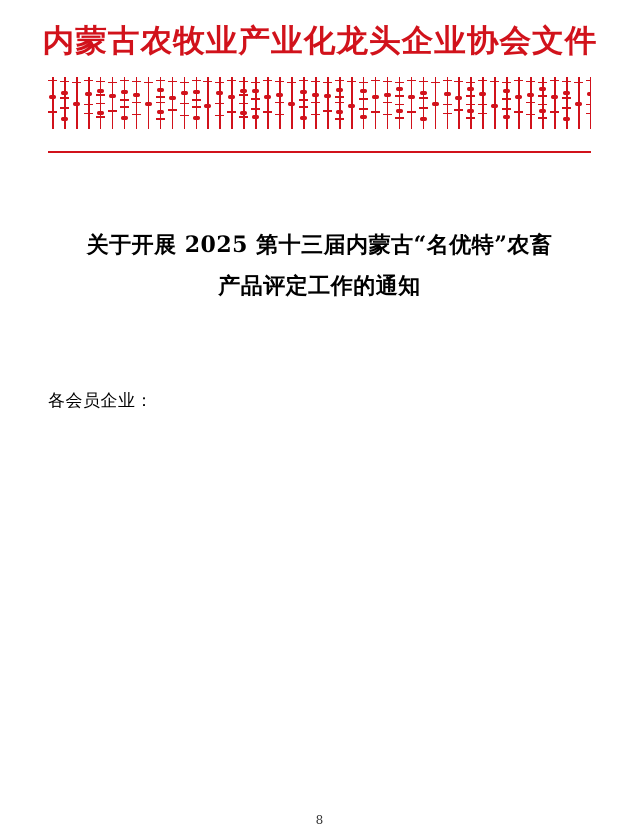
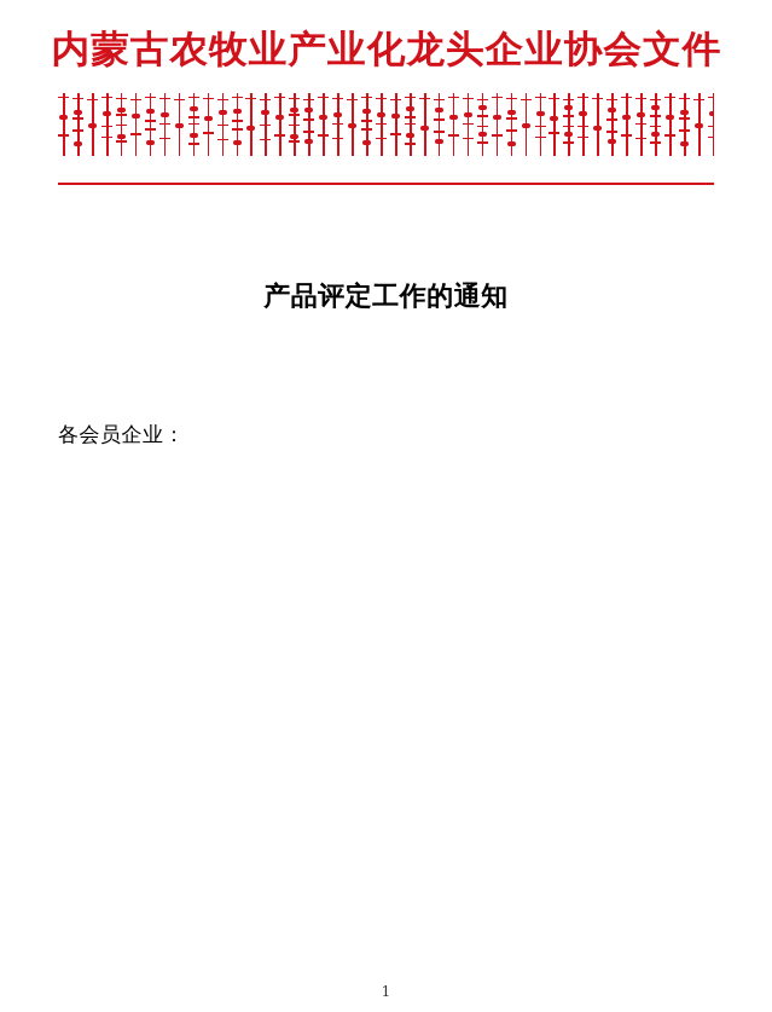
  内蒙古农牧业产业化龙头企业协会文件
- 关于开展 2025 第十三届内蒙古“名优特”农畜
  产品评定工作的通知
  各会员企业：
- 8
+ 1
